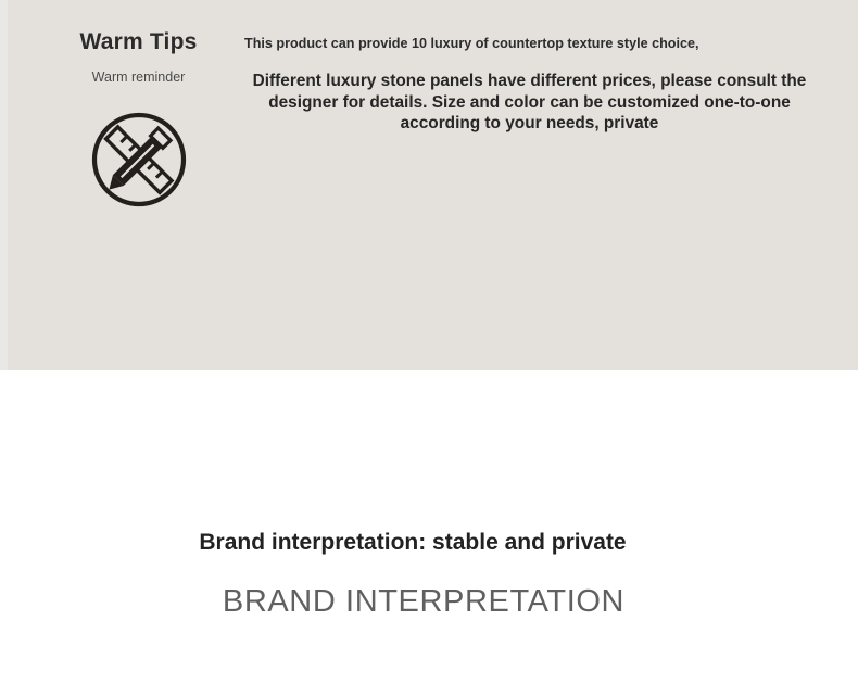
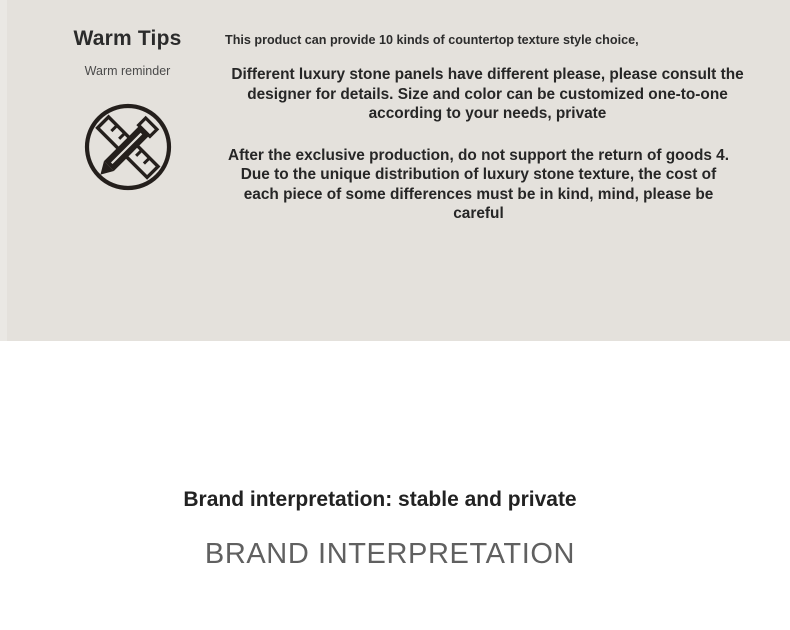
  Warm Tips
  Warm reminder
- This product can provide 10 luxury of countertop texture style choice,
+ This product can provide 10 kinds of countertop texture style choice,
- Different luxury stone panels have different prices, please consult the designer for details. Size and color can be customized one-to-one according to your needs, private
+ Different luxury stone panels have different please, please consult the designer for details. Size and color can be customized one-to-one according to your needs, private
+ After the exclusive production, do not support the return of goods 4. Due to the unique distribution of luxury stone texture, the cost of each piece of some differences must be in kind, mind, please be careful
  Brand interpretation: stable and private
  BRAND INTERPRETATION
